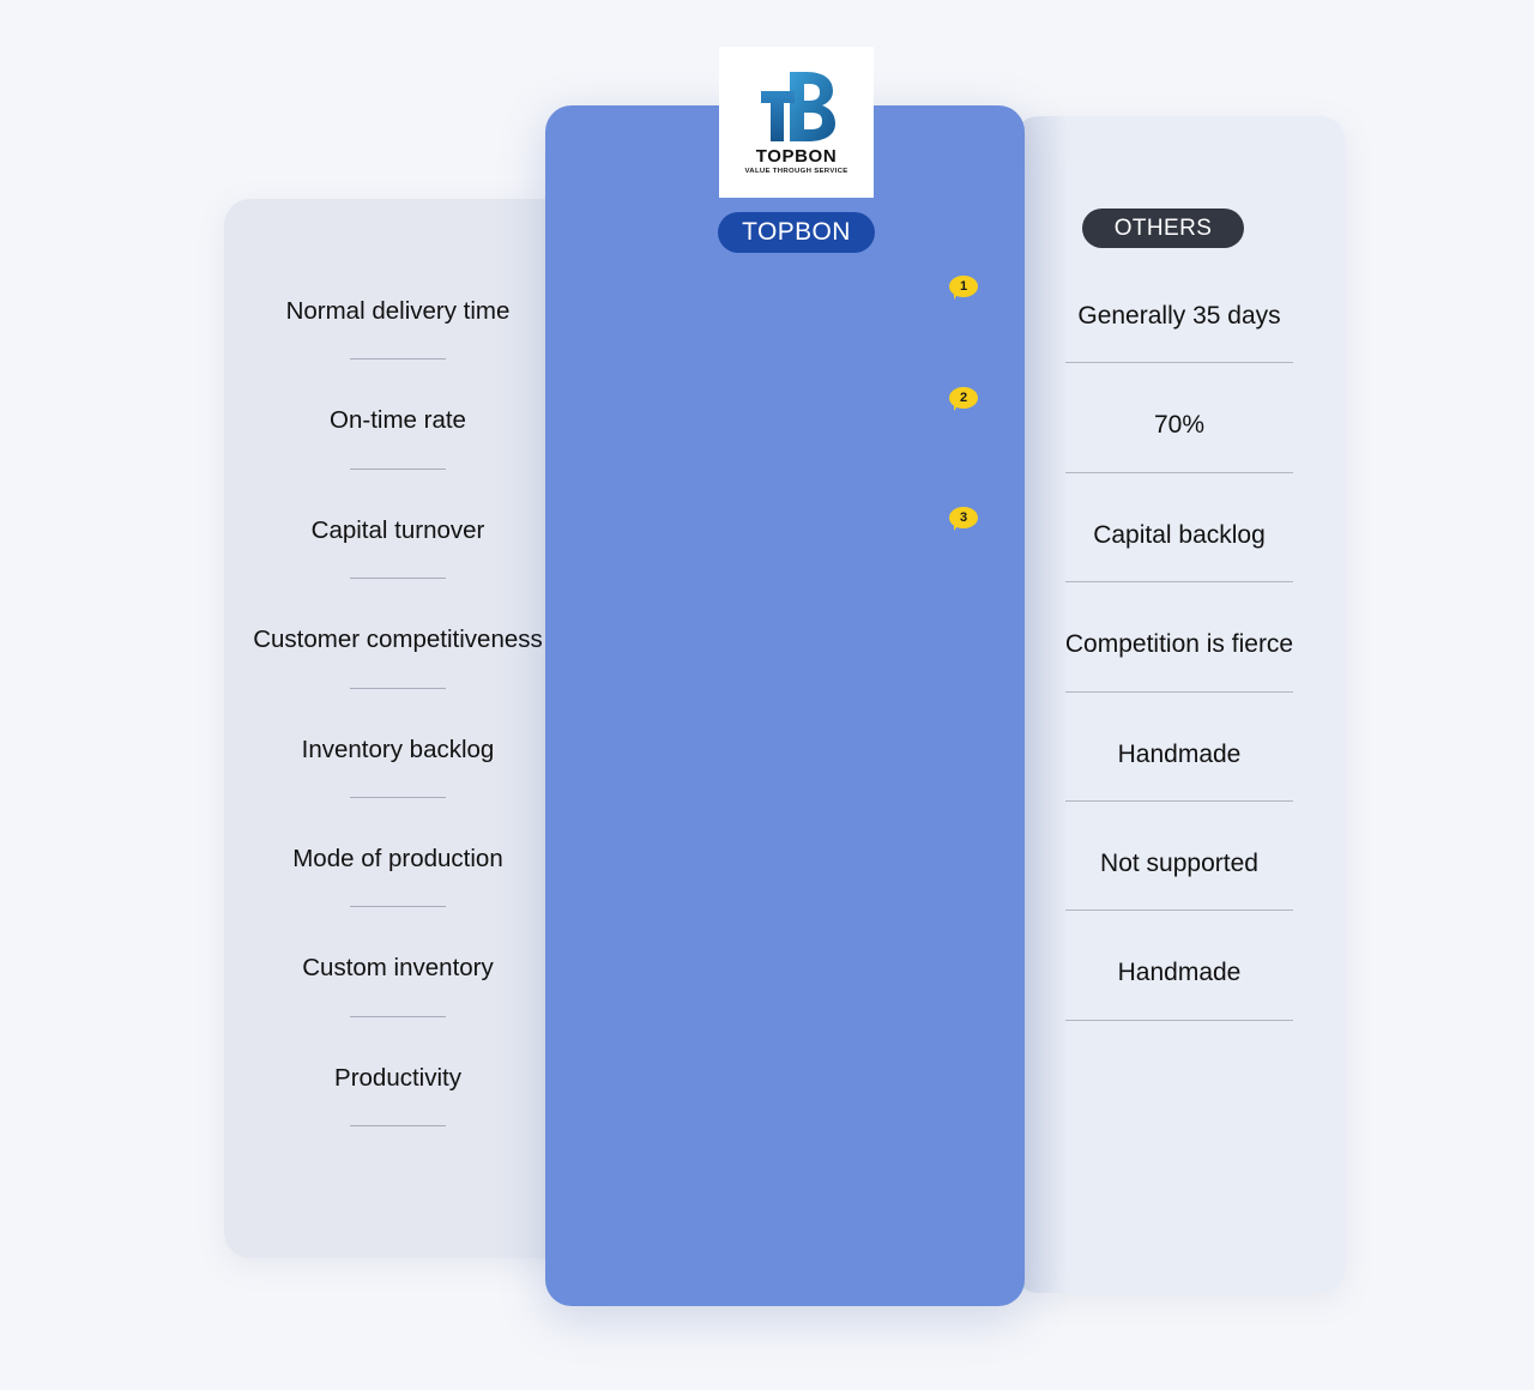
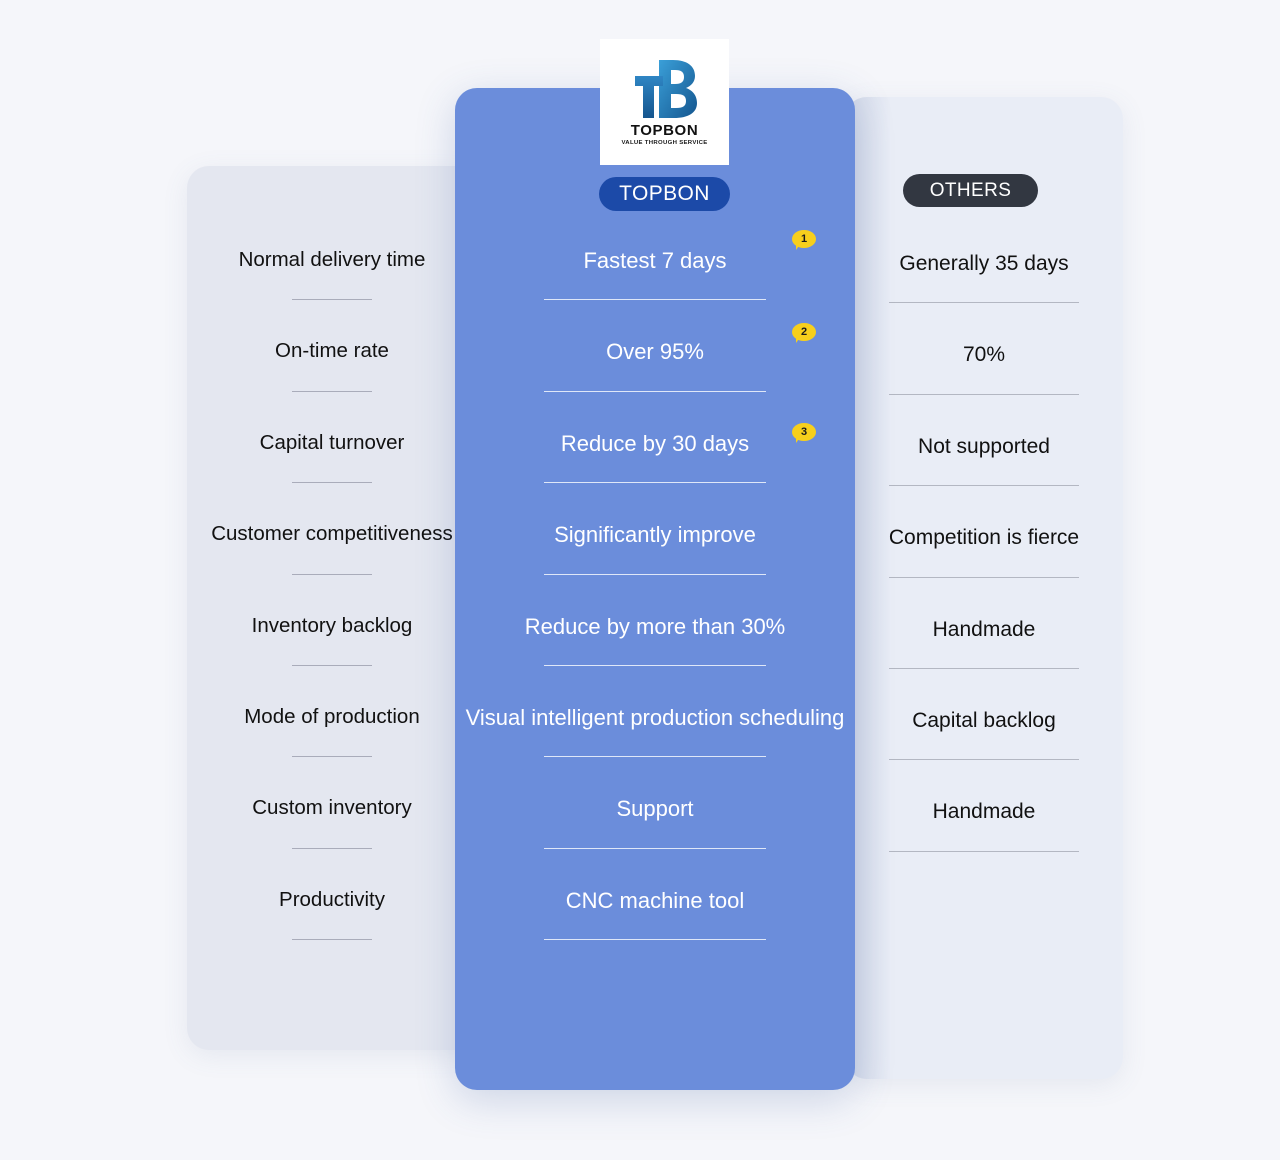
  TOPBON
  TOPBON
  OTHERS
  Normal delivery time
  On-time rate
  Capital turnover
  Customer competitiveness
  Inventory backlog
  Mode of production
  Custom inventory
  Productivity
+ Fastest 7 days
+ Over 95%
+ Reduce by 30 days
+ Significantly improve
+ Reduce by more than 30%
+ Visual intelligent production scheduling
+ Support
+ CNC machine tool
  Generally 35 days
  70%
- Capital backlog
+ Not supported
  Competition is fierce
  Handmade
- Not supported
+ Capital backlog
  Handmade
  1
  2
  3
